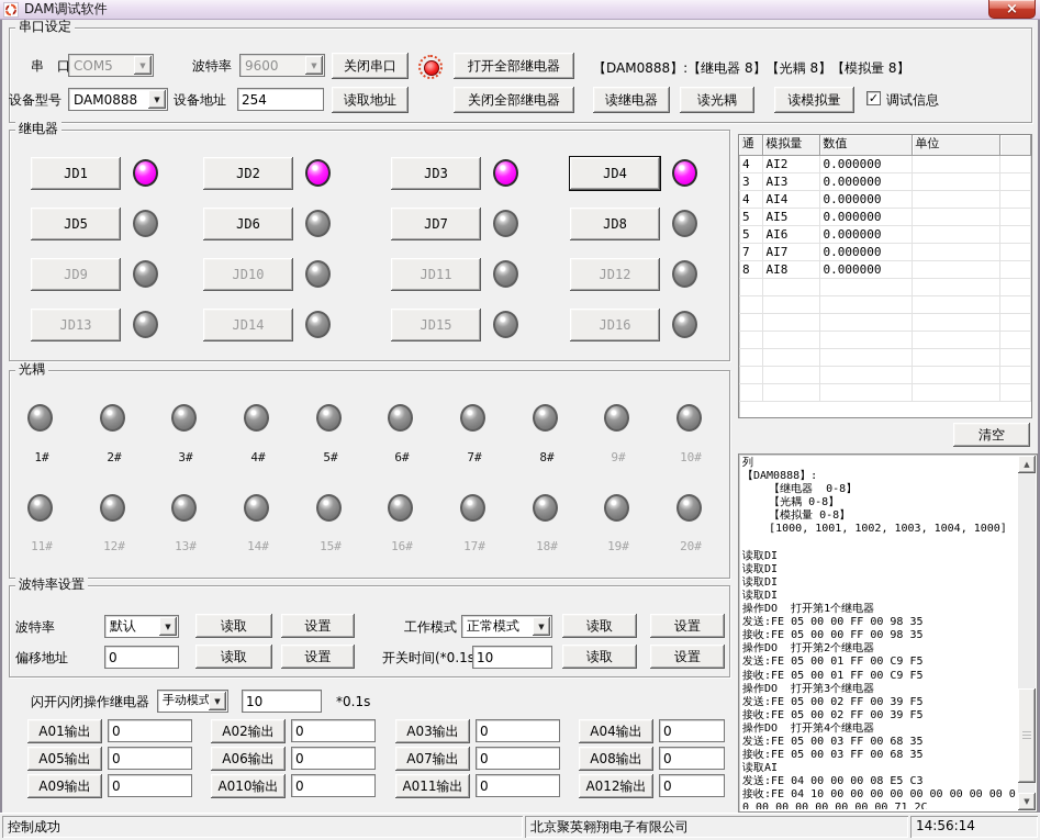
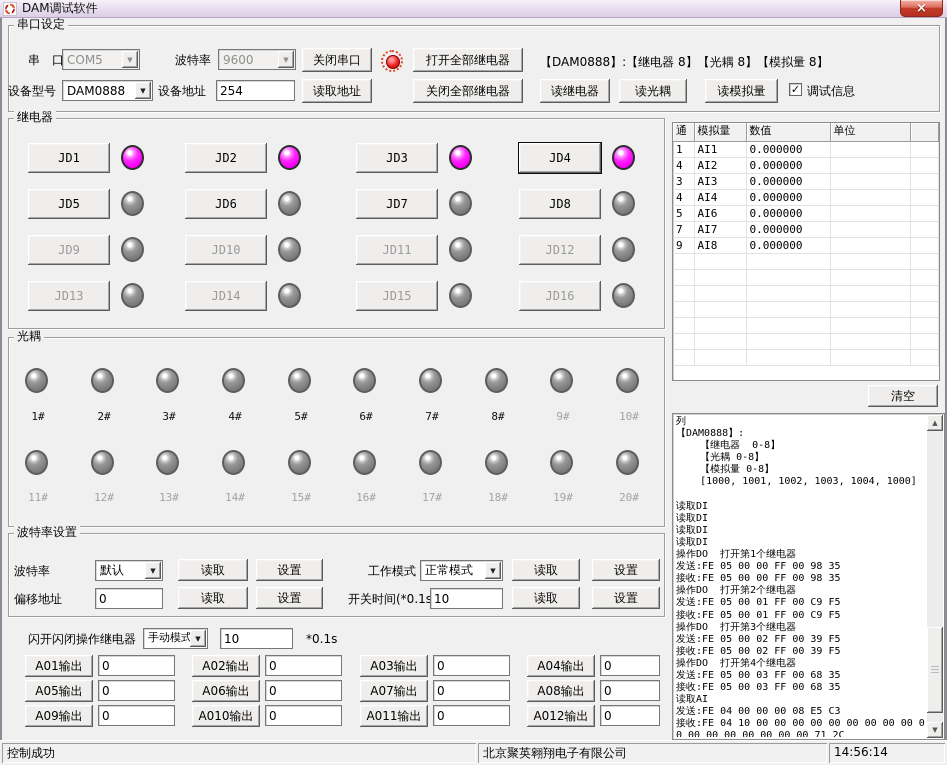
  DAM调试软件
  ×
  串口设定
  串 口
  COM5
  ▼
  波特率
  9600
  ▼
  关闭串口
  打开全部继电器
  【DAM0888】:【继电器 8】【光耦 8】【模拟量 8】
  设备型号
  DAM0888
  ▼
  设备地址
  254
  读取地址
  关闭全部继电器
  读继电器
  读光耦
  读模拟量
  ✓
  调试信息
  继电器
  光耦
  波特率设置
  波特率
  默认
  ▼
  读取
  设置
  工作模式
  正常模式
  ▼
  读取
  设置
  偏移地址
  0
  读取
  设置
  开关时间(*0.1s
  10
  读取
  设置
  闪开闪闭操作继电器
  手动模式
  ▼
  10
  *0.1s
  通	模拟量	数值	单位
+ 1	AI1	0.000000
  4	AI2	0.000000
  3	AI3	0.000000
  4	AI4	0.000000
- 5	AI5	0.000000
  5	AI6	0.000000
  7	AI7	0.000000
- 8	AI8	0.000000
+ 9	AI8	0.000000
  清空
  列
  【DAM0888】:
  【继电器 0-8】
  【光耦 0-8】
  【模拟量 0-8】
  [1000, 1001, 1002, 1003, 1004, 1000]
  读取DI
  读取DI
  读取DI
  读取DI
  操作DO 打开第1个继电器
  发送:FE 05 00 00 FF 00 98 35
  接收:FE 05 00 00 FF 00 98 35
  操作DO 打开第2个继电器
  发送:FE 05 00 01 FF 00 C9 F5
  接收:FE 05 00 01 FF 00 C9 F5
  操作DO 打开第3个继电器
  发送:FE 05 00 02 FF 00 39 F5
  接收:FE 05 00 02 FF 00 39 F5
  操作DO 打开第4个继电器
  发送:FE 05 00 03 FF 00 68 35
  接收:FE 05 00 03 FF 00 68 35
  读取AI
  发送:FE 04 00 00 00 08 E5 C3
  接收:FE 04 10 00 00 00 00 00 00 00 00 00 00 00 00 00 00 00 00 00 71 2C
  ▲
  ▼
  控制成功
  北京聚英翱翔电子有限公司
  14:56:14
  JD1
  JD2
  JD3
  JD4
  JD5
  JD6
  JD7
  JD8
  JD9
  JD10
  JD11
  JD12
  JD13
  JD14
  JD15
  JD16
  1#
  2#
  3#
  4#
  5#
  6#
  7#
  8#
  9#
  10#
  11#
  12#
  13#
  14#
  15#
  16#
  17#
  18#
  19#
  20#
  A01输出
  0
  A02输出
  0
  A03输出
  0
  A04输出
  0
  A05输出
  0
  A06输出
  0
  A07输出
  0
  A08输出
  0
  A09输出
  0
  A010输出
  0
  A011输出
  0
  A012输出
  0
